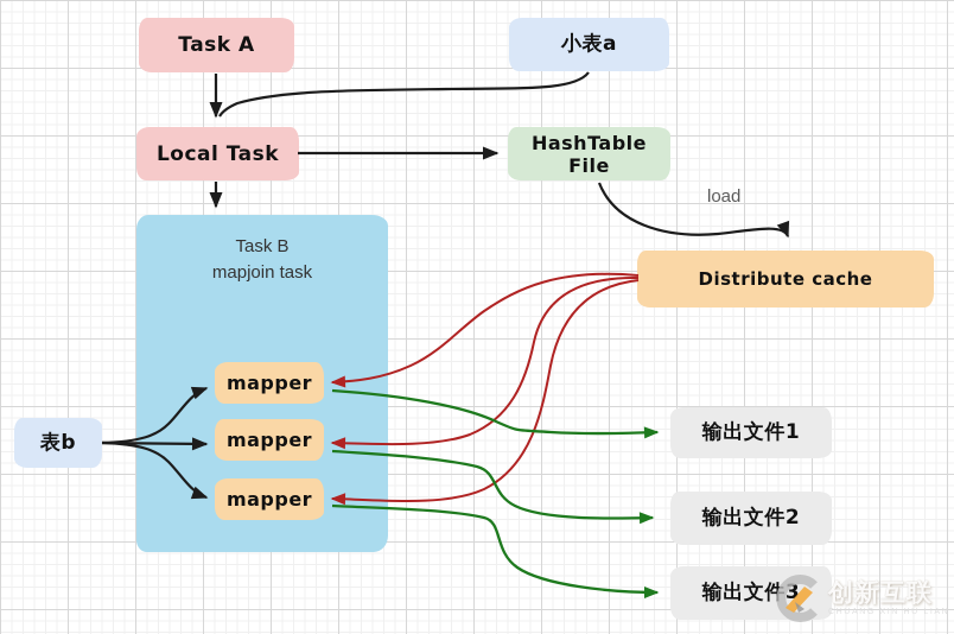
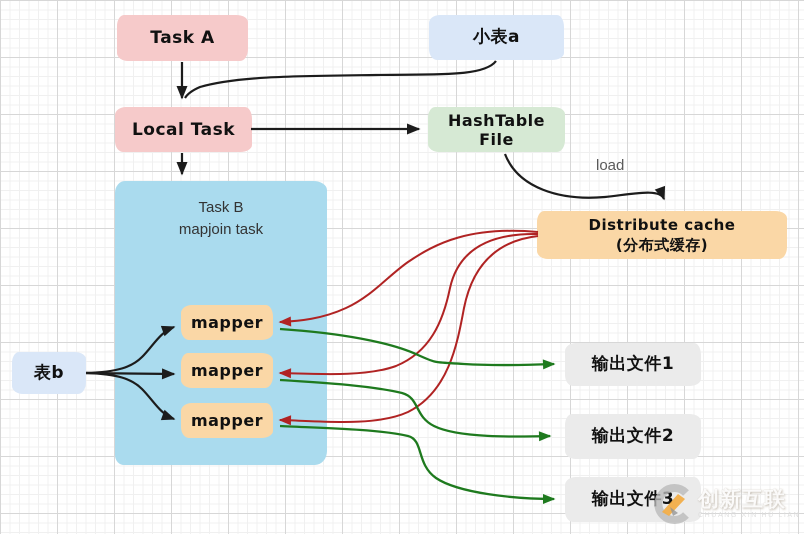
  Task B
  mapjoin task
  Task A
  小表a
  Local Task
  HashTable File
  load
  Distribute cache
+ (分布式缓存)
  mapper
  mapper
  mapper
  表b
  输出文件1
  输出文件2
  输出文件3
  创新互联
